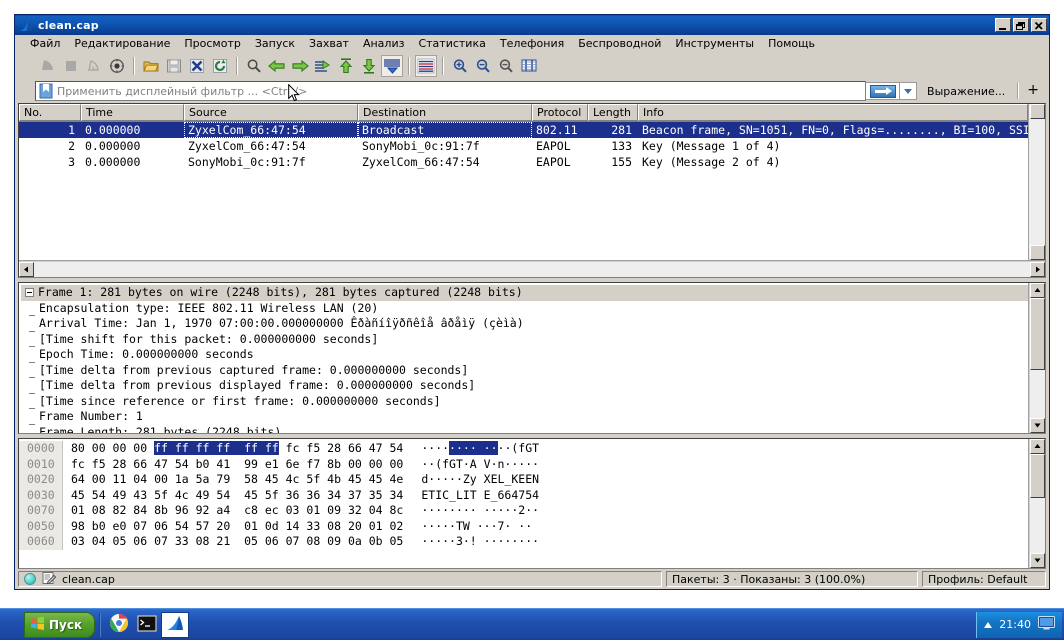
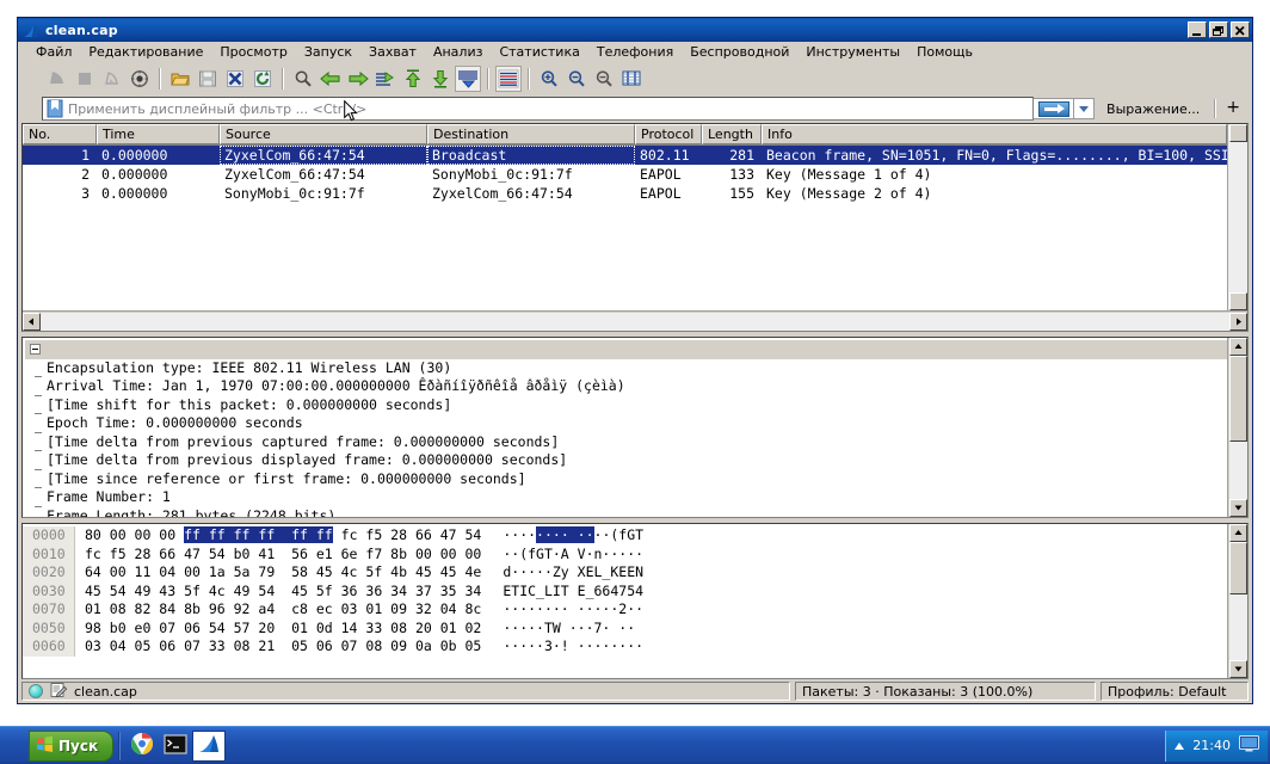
  clean.cap
  Файл
  Редактирование
  Просмотр
  Запуск
  Захват
  Анализ
  Статистика
  Телефония
  Беспроводной
  Инструменты
  Помощь
  Применить дисплейный фильтр ... <Ctr/>
  Выражение...
  +
  No.
  Time
  Source
  Destination
  Protocol
  Length
  Info
  1
  0.000000
  ZyxelCom_66:47:54
  Broadcast
  802.11
  281
  Beacon frame, SN=1051, FN=0, Flags=........, BI=100, SSI
  2
  0.000000
  ZyxelCom_66:47:54
  SonyMobi_0c:91:7f
  EAPOL
  133
  Key (Message 1 of 4)
  3
  0.000000
  SonyMobi_0c:91:7f
  ZyxelCom_66:47:54
  EAPOL
  155
  Key (Message 2 of 4)
- Frame 1: 281 bytes on wire (2248 bits), 281 bytes captured (2248 bits)
- Encapsulation type: IEEE 802.11 Wireless LAN (20)
+ Encapsulation type: IEEE 802.11 Wireless LAN (30)
  Arrival Time: Jan 1, 1970 07:00:00.000000000 Êðàñíîÿðñêîå âðåìÿ (çèìà)
  [Time shift for this packet: 0.000000000 seconds]
  Epoch Time: 0.000000000 seconds
  [Time delta from previous captured frame: 0.000000000 seconds]
  [Time delta from previous displayed frame: 0.000000000 seconds]
  [Time since reference or first frame: 0.000000000 seconds]
  Frame Number: 1
  Frame Length: 281 bytes (2248 bits)
  0000
  80 00 00 00 ff ff ff ff ff ff fc f5 28 66 47 54
  ········ ····(fGT
  0010
- fc f5 28 66 47 54 b0 41 99 e1 6e f7 8b 00 00 00
+ fc f5 28 66 47 54 b0 41 56 e1 6e f7 8b 00 00 00
  ··(fGT·A V·n·····
  0020
  64 00 11 04 00 1a 5a 79 58 45 4c 5f 4b 45 45 4e
  d·····Zy XEL_KEEN
  0030
  45 54 49 43 5f 4c 49 54 45 5f 36 36 34 37 35 34
  ETIC_LIT E_664754
  0070
  01 08 82 84 8b 96 92 a4 c8 ec 03 01 09 32 04 8c
  ········ ·····2··
  0050
  98 b0 e0 07 06 54 57 20 01 0d 14 33 08 20 01 02
  ·····TW ···7· ··
  0060
  03 04 05 06 07 33 08 21 05 06 07 08 09 0a 0b 05
  ·····3·! ········
  clean.cap
  Пакеты: 3 · Показаны: 3 (100.0%)
  Профиль: Default
  Пуск
  21:40
